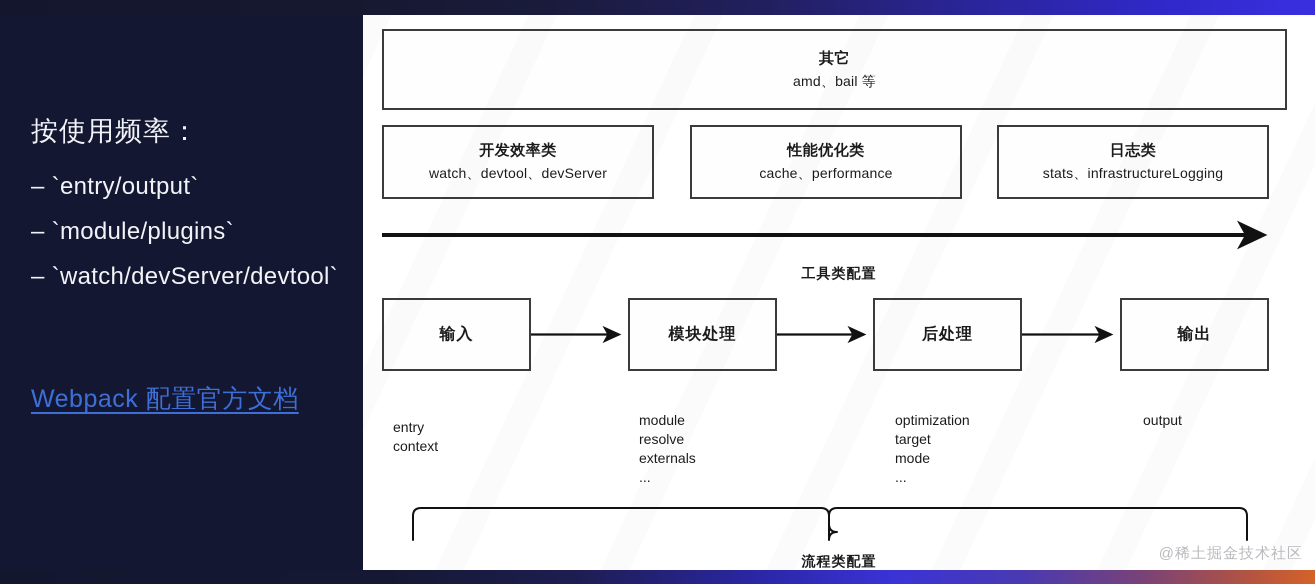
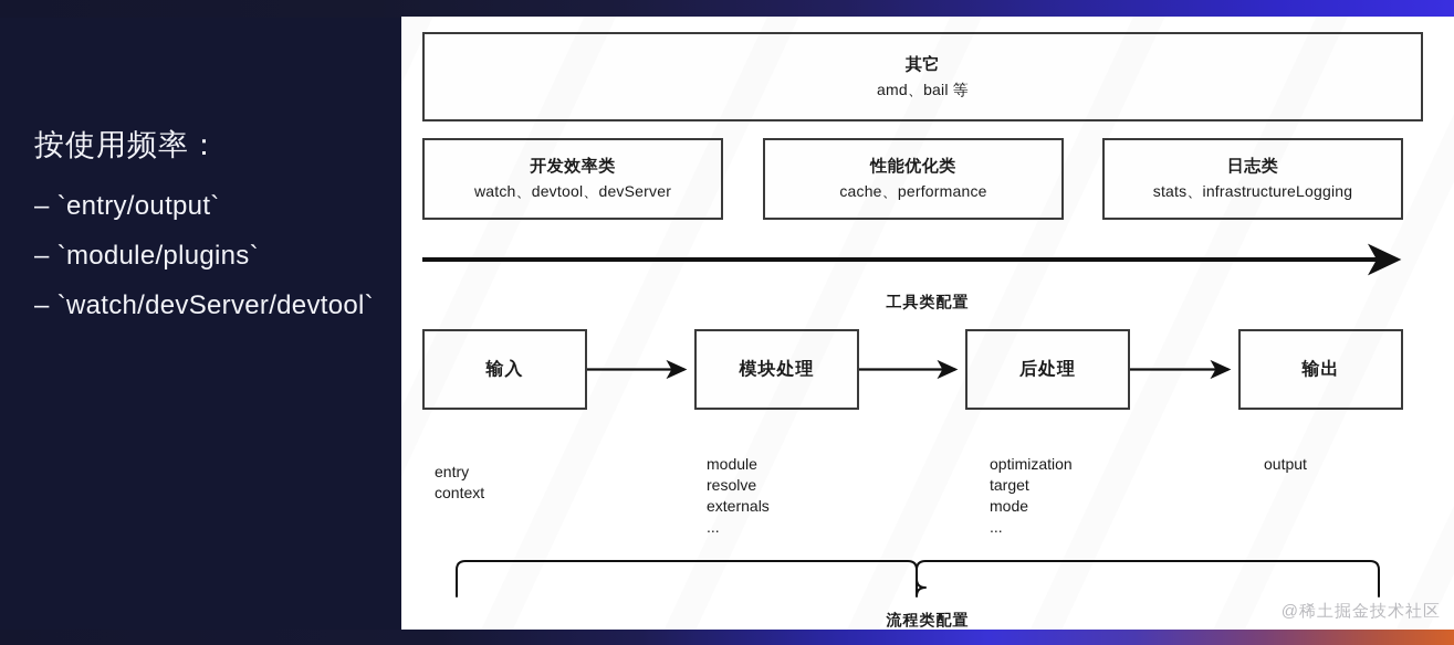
  按使用频率：
  – `entry/output`
  – `module/plugins`
  – `watch/devServer/devtool`
- Webpack 配置官方文档
  @稀土掘金技术社区
